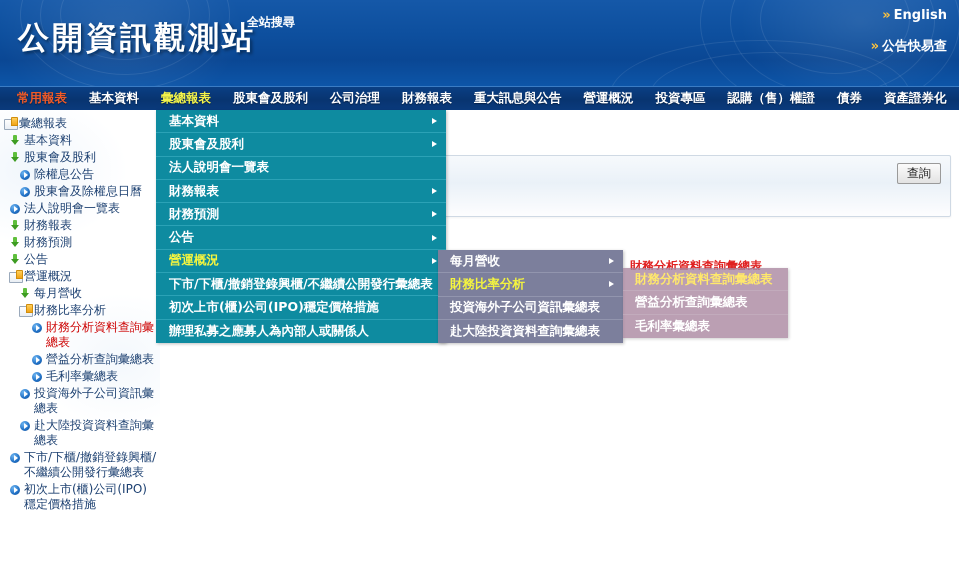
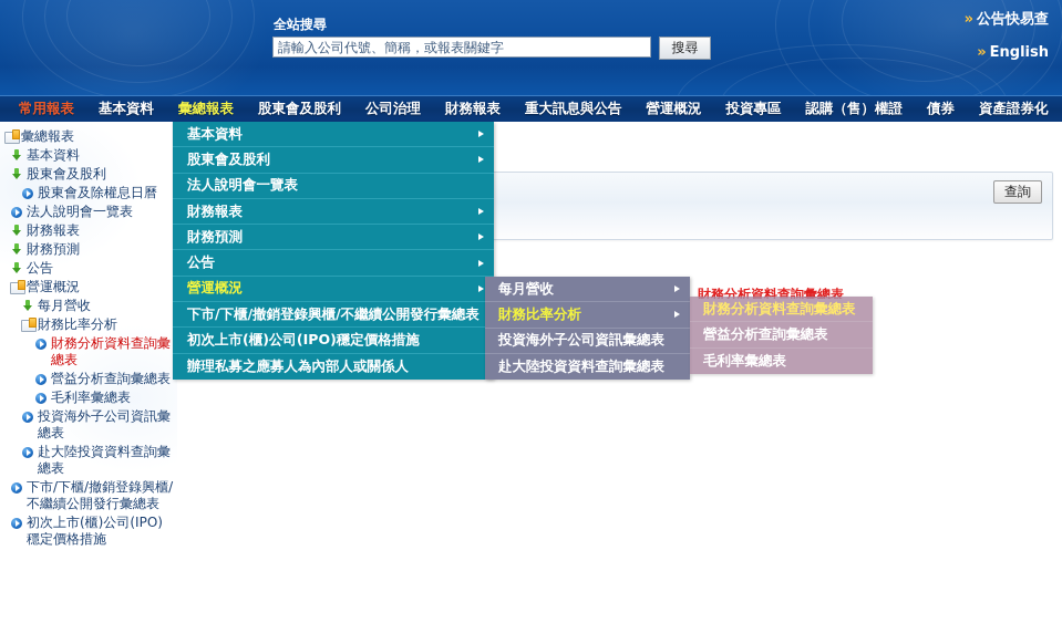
- 公開資訊觀測站
  全站搜尋
+ 請輸入公司代號、簡稱，或報表關鍵字
+ 搜尋
  »
- English
+ 公告快易查
  »
- 公告快易查
+ English
  常用報表
  基本資料
  彙總報表
  股東會及股利
  公司治理
  財務報表
  重大訊息與公告
  營運概況
  投資專區
  認購（售）權證
  債券
  資產證券化
  彙總報表
  基本資料
  股東會及股利
- 除權息公告
  股東會及除權息日曆
  法人說明會一覽表
  財務報表
  財務預測
  公告
  營運概況
  每月營收
  財務比率分析
  財務分析資料查詢彙總表
  營益分析查詢彙總表
  毛利率彙總表
  投資海外子公司資訊彙總表
  赴大陸投資資料查詢彙總表
  下市/下櫃/撤銷登錄興櫃/不繼續公開發行彙總表
  初次上市(櫃)公司(IPO)穩定價格措施
  查詢
  財務分析資料查詢彙總表
  基本資料
  股東會及股利
  法人說明會一覽表
  財務報表
  財務預測
  公告
  營運概況
  下市/下櫃/撤銷登錄興櫃/不繼續公開發行彙總表
  初次上市(櫃)公司(IPO)穩定價格措施
  辦理私募之應募人為內部人或關係人
  每月營收
  財務比率分析
  投資海外子公司資訊彙總表
  赴大陸投資資料查詢彙總表
  財務分析資料查詢彙總表
  營益分析查詢彙總表
  毛利率彙總表
